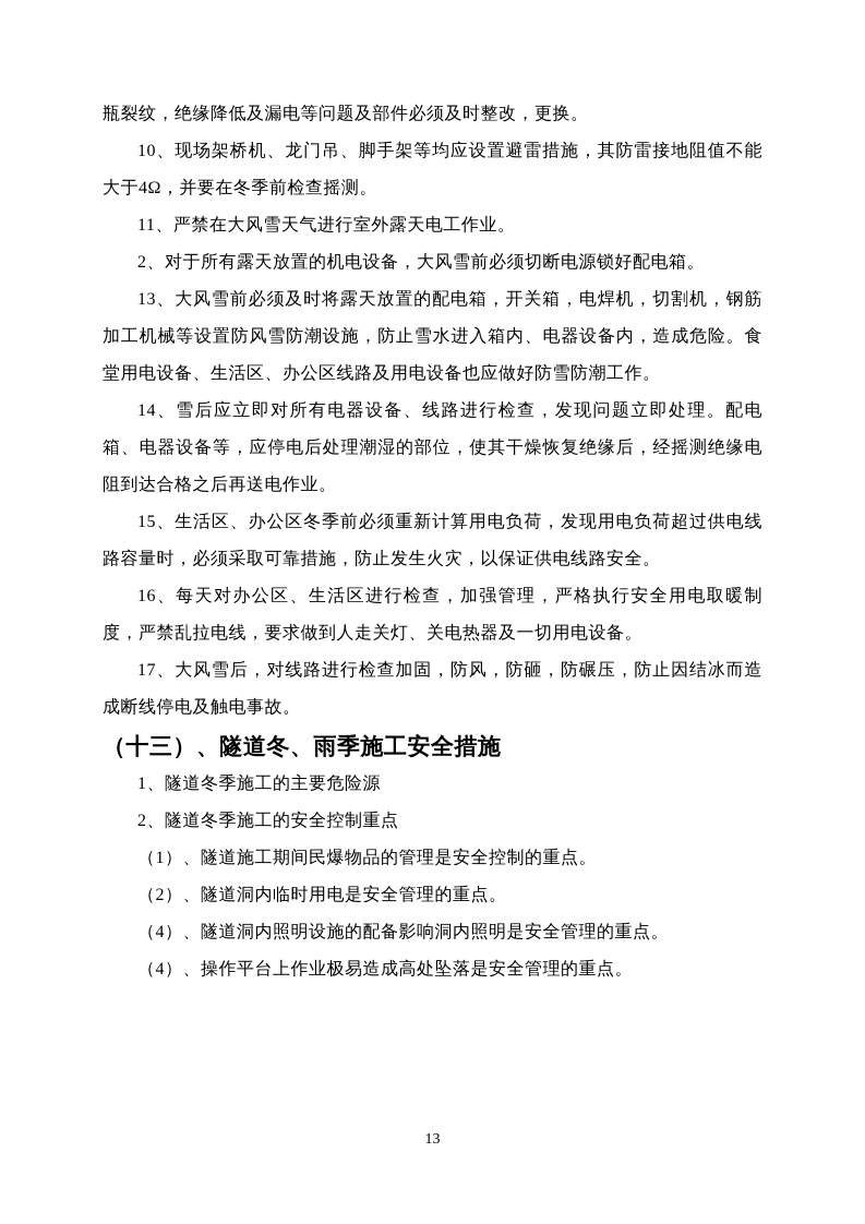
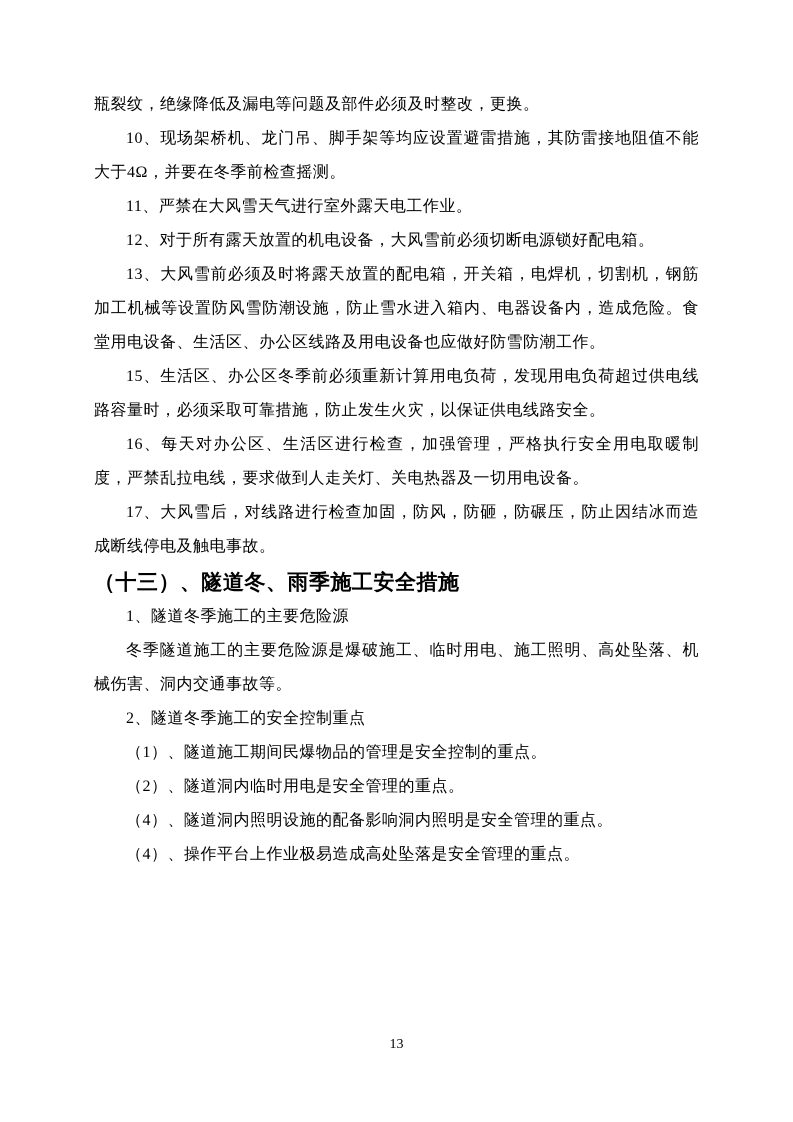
  瓶裂纹，绝缘降低及漏电等问题及部件必须及时整改，更换。
  10、现场架桥机、龙门吊、脚手架等均应设置避雷措施，其防雷接地阻值不能大于4Ω，并要在冬季前检查摇测。
  11、严禁在大风雪天气进行室外露天电工作业。
- 2、对于所有露天放置的机电设备，大风雪前必须切断电源锁好配电箱。
+ 12、对于所有露天放置的机电设备，大风雪前必须切断电源锁好配电箱。
  13、大风雪前必须及时将露天放置的配电箱，开关箱，电焊机，切割机，钢筋加工机械等设置防风雪防潮设施，防止雪水进入箱内、电器设备内，造成危险。食堂用电设备、生活区、办公区线路及用电设备也应做好防雪防潮工作。
- 14、雪后应立即对所有电器设备、线路进行检查，发现问题立即处理。配电箱、电器设备等，应停电后处理潮湿的部位，使其干燥恢复绝缘后，经摇测绝缘电阻到达合格之后再送电作业。
  15、生活区、办公区冬季前必须重新计算用电负荷，发现用电负荷超过供电线路容量时，必须采取可靠措施，防止发生火灾，以保证供电线路安全。
  16、每天对办公区、生活区进行检查，加强管理，严格执行安全用电取暖制度，严禁乱拉电线，要求做到人走关灯、关电热器及一切用电设备。
  17、大风雪后，对线路进行检查加固，防风，防砸，防碾压，防止因结冰而造成断线停电及触电事故。
  （十三）、隧道冬、雨季施工安全措施
  1、隧道冬季施工的主要危险源
+ 冬季隧道施工的主要危险源是爆破施工、临时用电、施工照明、高处坠落、机械伤害、洞内交通事故等。
  2、隧道冬季施工的安全控制重点
  （1）、隧道施工期间民爆物品的管理是安全控制的重点。
  （2）、隧道洞内临时用电是安全管理的重点。
  （4）、隧道洞内照明设施的配备影响洞内照明是安全管理的重点。
  （4）、操作平台上作业极易造成高处坠落是安全管理的重点。
  13
